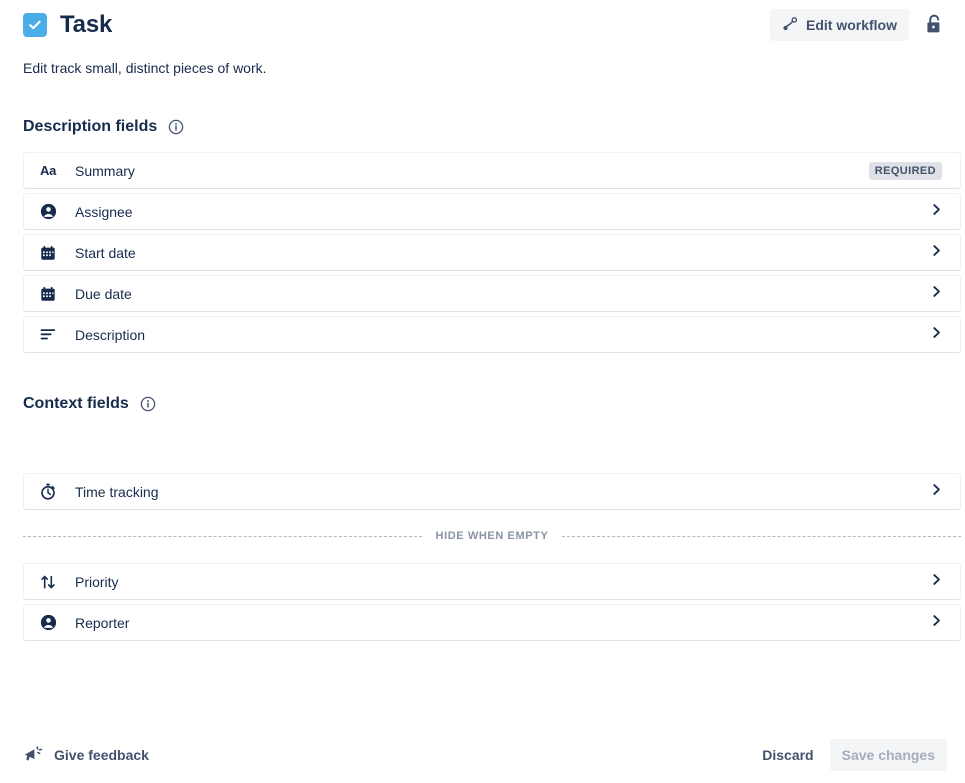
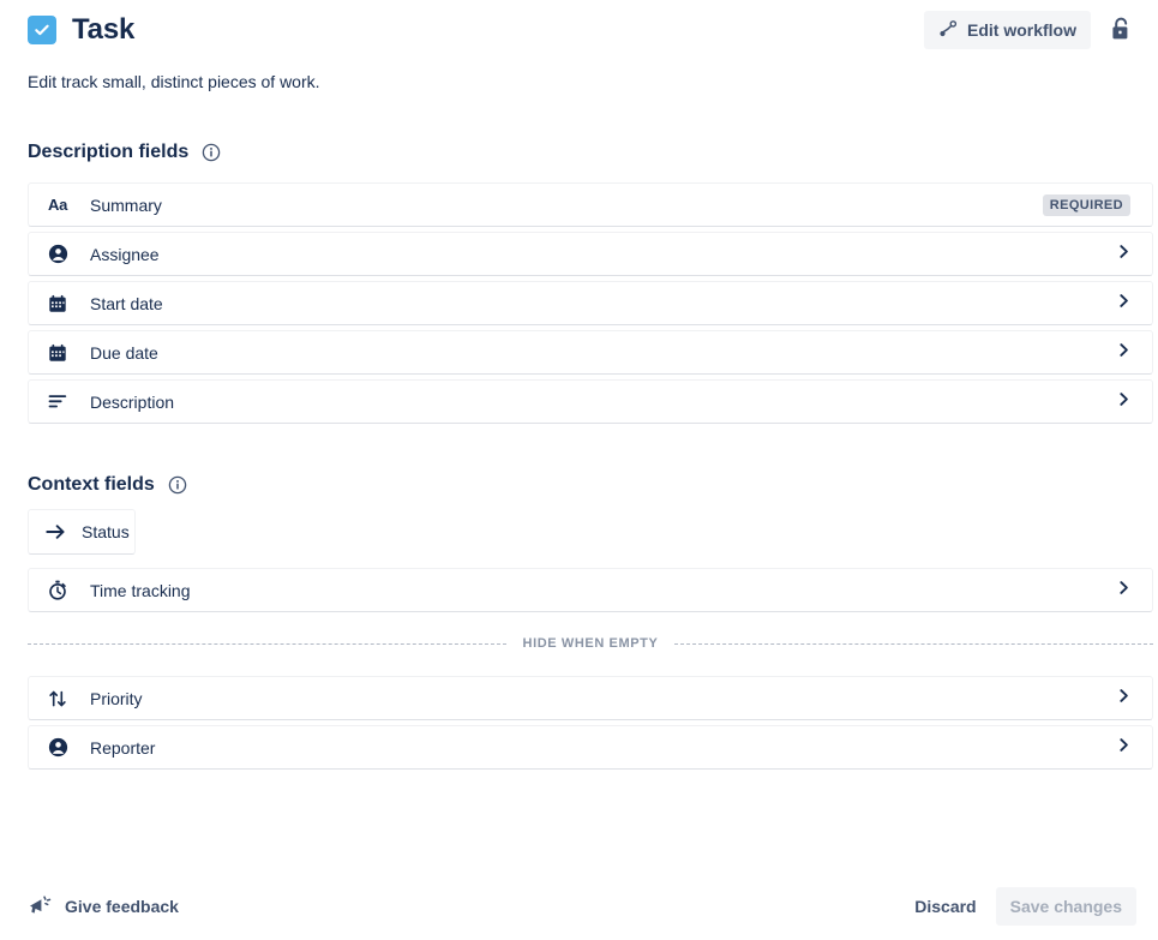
  Task
  Edit workflow
  Edit track small, distinct pieces of work.
  Description fields
  Aa
  Summary
  REQUIRED
  Assignee
  Start date
  Due date
  Description
  Context fields
+ Status
  Time tracking
  HIDE WHEN EMPTY
  Priority
  Reporter
  Give feedback
  Discard
  Save changes
